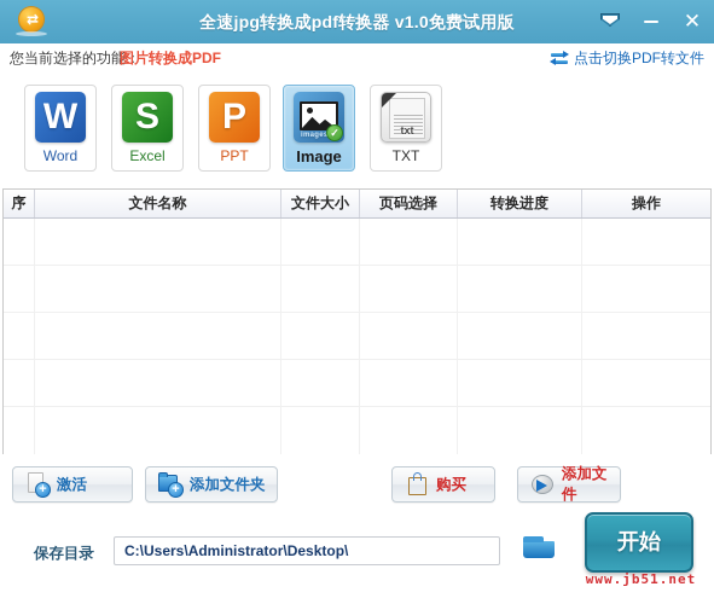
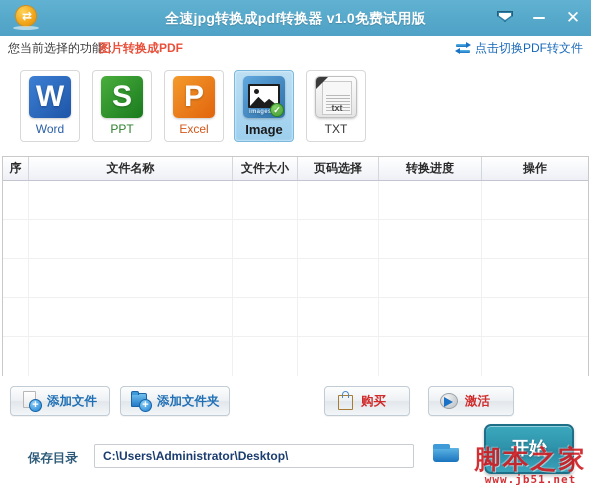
  ⇄
  全速jpg转换成pdf转换器 v1.0免费试用版
  ✕
  您当前选择的功能：
  图片转换成PDF
  点击切换PDF转文件
  W
  Word
  S
- Excel
+ PPT
  P
- PPT
+ Excel
  ✓
  Image
  txt
  TXT
  序
  文件名称
  文件大小
  页码选择
  转换进度
  操作
  +
- 激活
+ 添加文件
  +
  添加文件夹
  购买
- 添加文件
+ 激活
  保存目录
  C:\Users\Administrator\Desktop\
  开始
+ 脚本之家
  www.jb51.net
